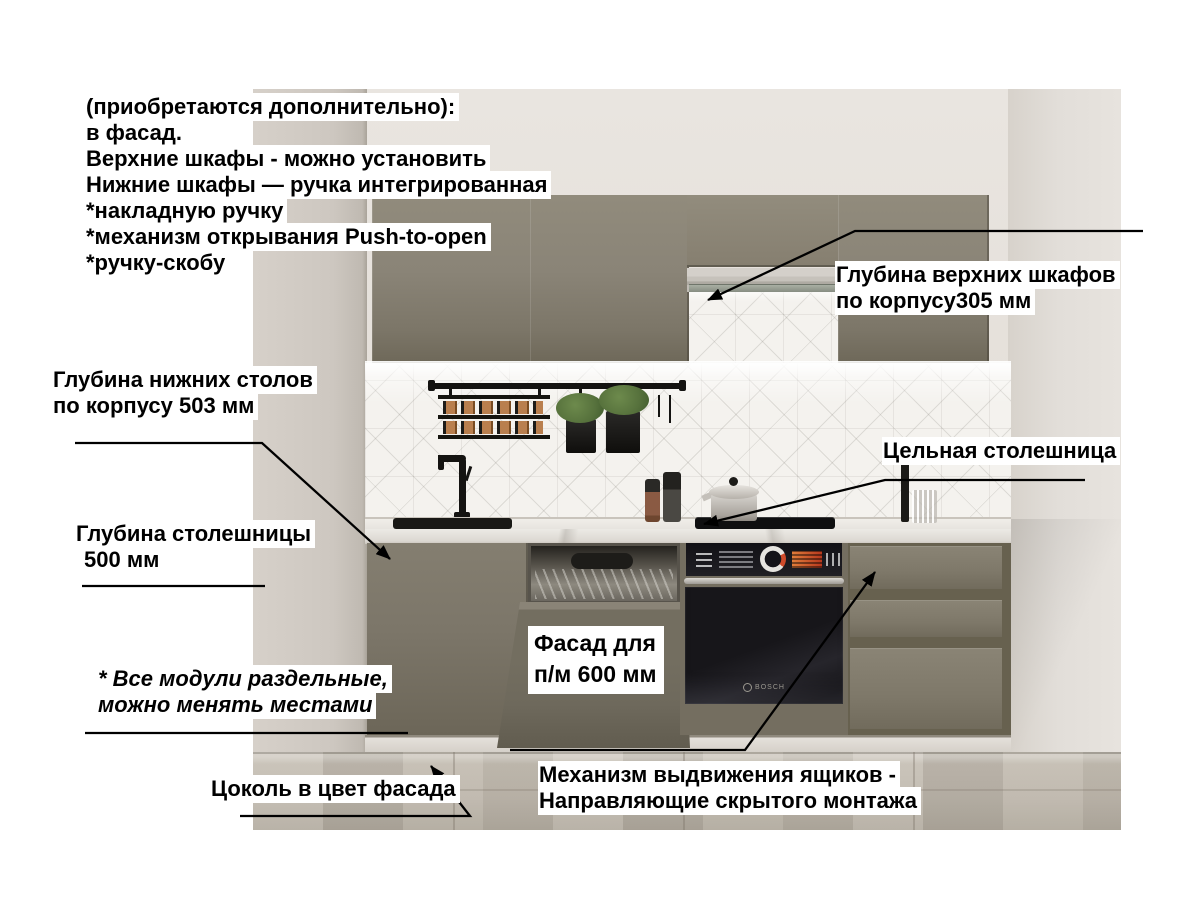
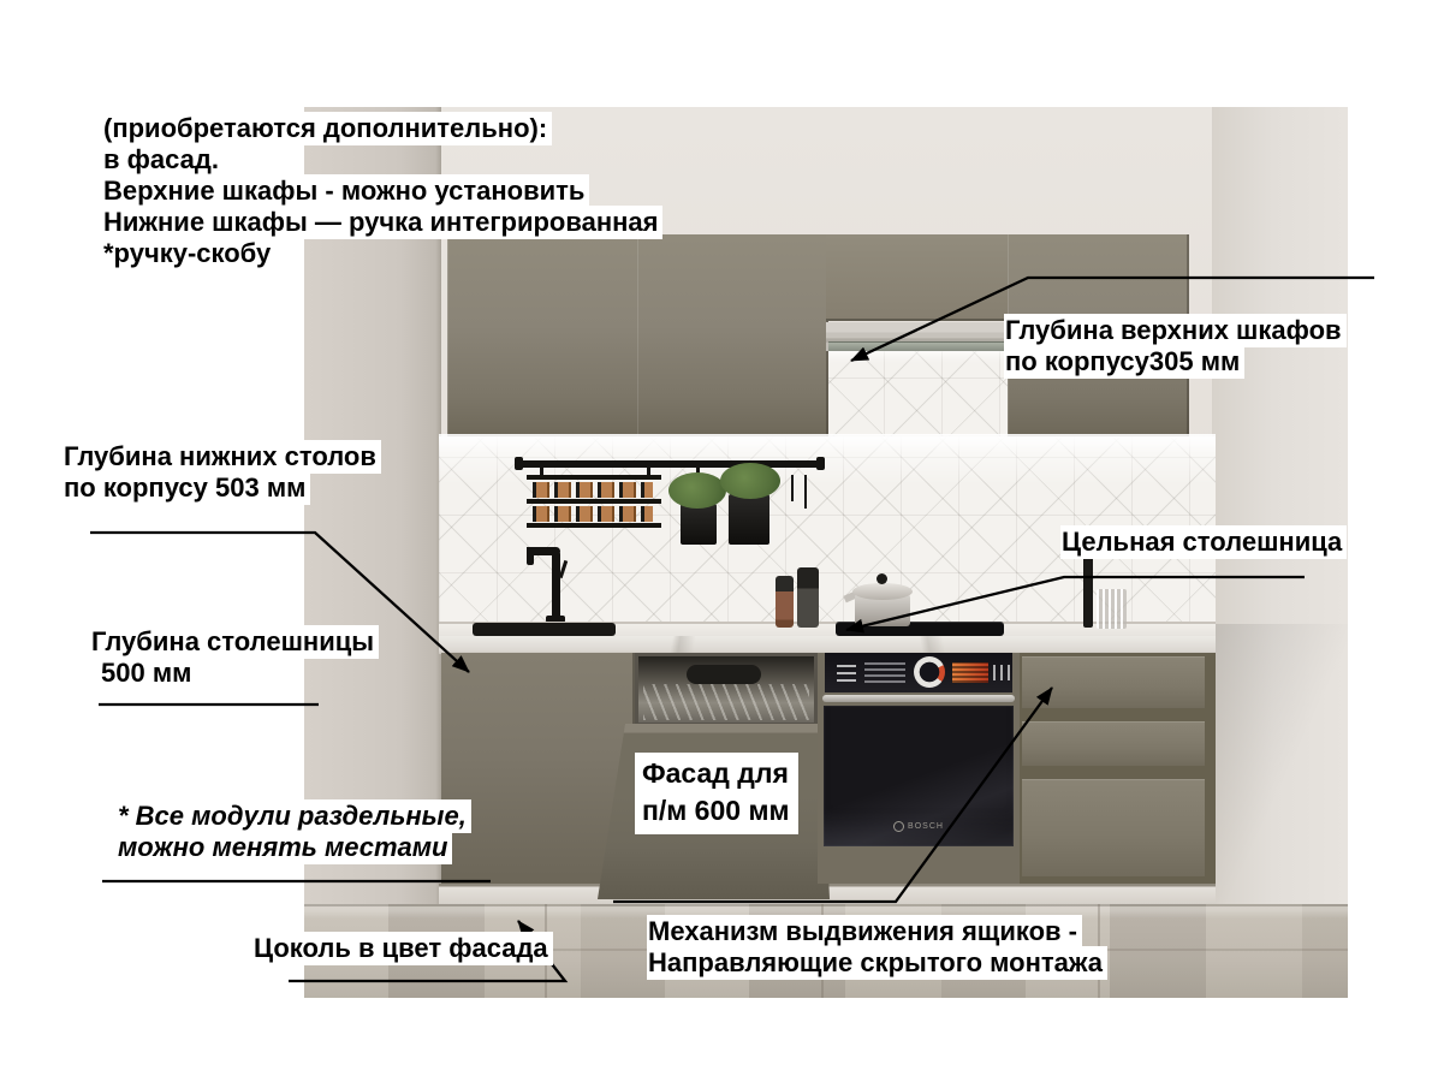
  (приобретаются дополнительно):
  в фасад.
  Верхние шкафы - можно установить
  Нижние шкафы — ручка интегрированная
- *накладную ручку
- *механизм открывания Push-to-open
  *ручку-скобу
  Глубина верхних шкафов
  по корпусу305 мм
  Глубина нижних столов
  по корпусу 503 мм
  Глубина столешницы
  500 мм
  Цельная столешница
  Фасад для
  п/м 600 мм
  * Все модули раздельные,
  можно менять местами
  Цоколь в цвет фасада
  Механизм выдвижения ящиков -
  Направляющие скрытого монтажа
